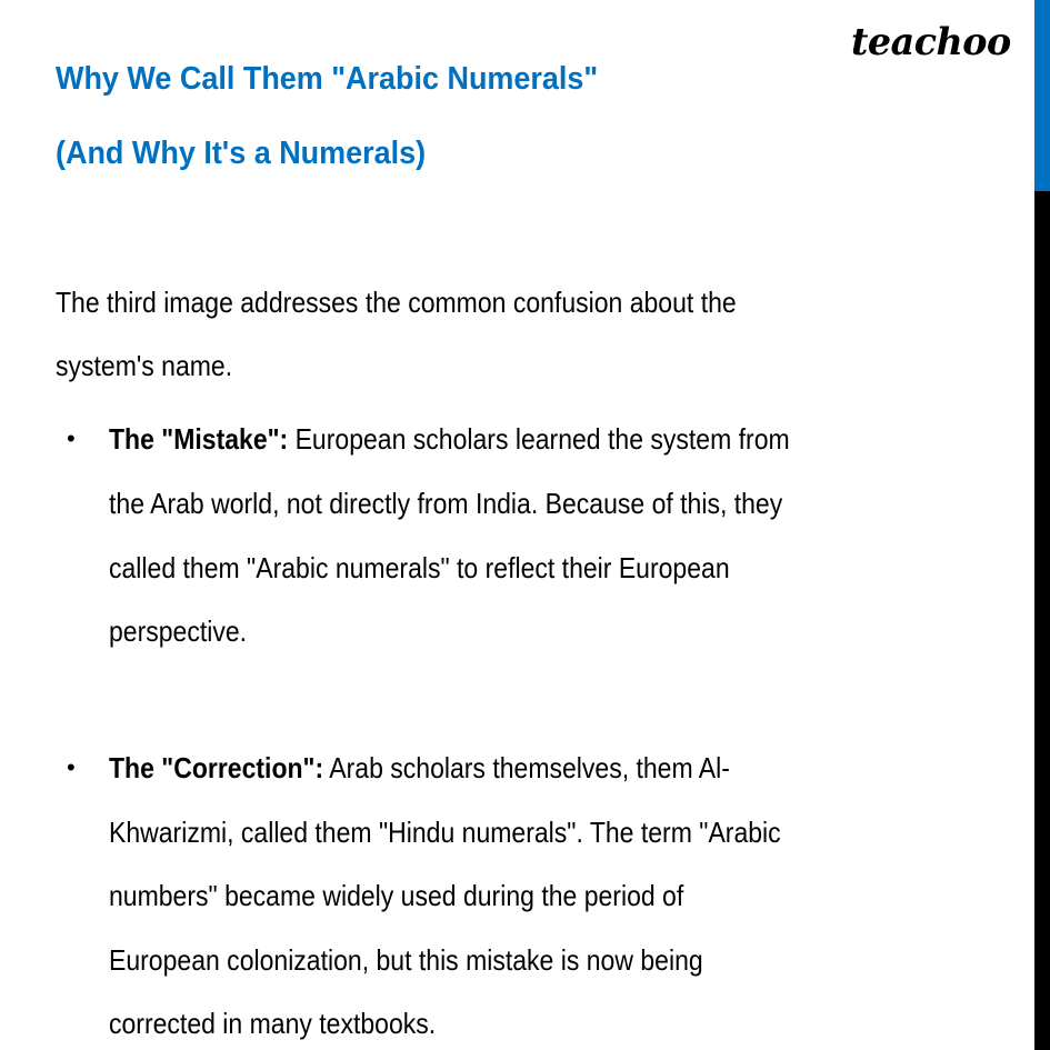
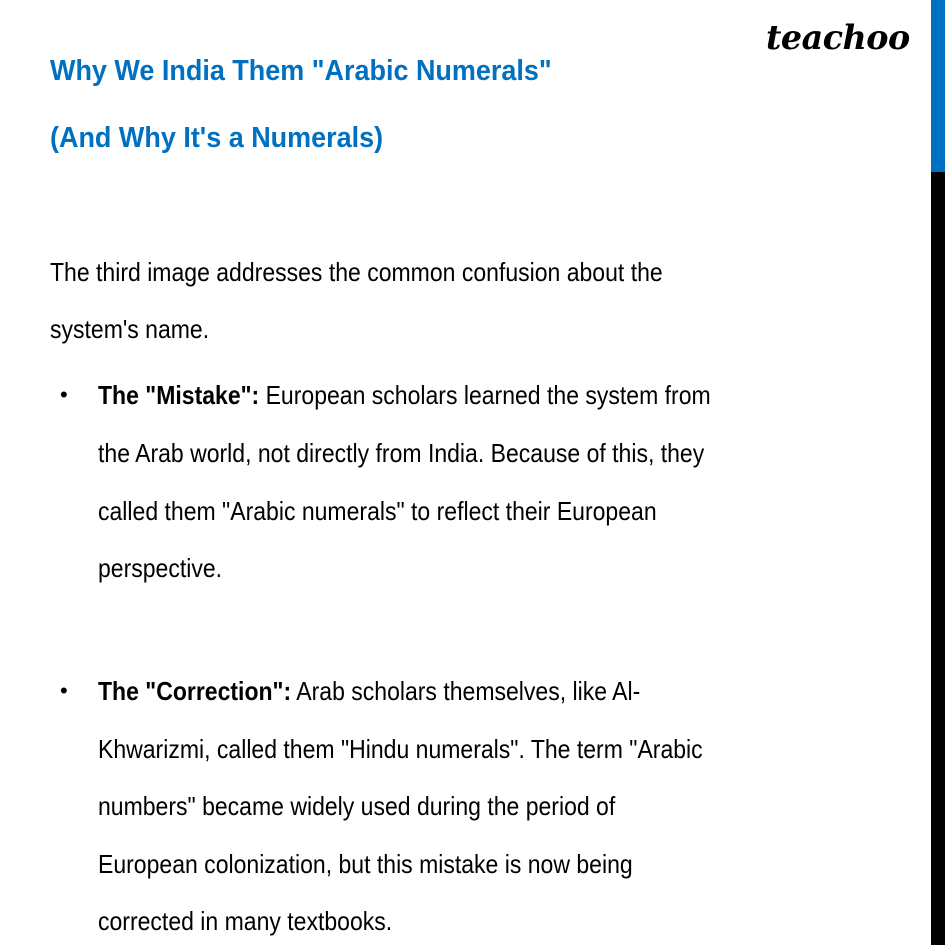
  teachoo
- Why We Call Them "Arabic Numerals"
+ Why We India Them "Arabic Numerals"
  (And Why It's a Numerals)
  The third image addresses the common confusion about the
  system's name.
  •
  The "Mistake": European scholars learned the system from
  the Arab world, not directly from India. Because of this, they
  called them "Arabic numerals" to reflect their European
  perspective.
  •
- The "Correction": Arab scholars themselves, them Al-
+ The "Correction": Arab scholars themselves, like Al-
  Khwarizmi, called them "Hindu numerals". The term "Arabic
  numbers" became widely used during the period of
  European colonization, but this mistake is now being
  corrected in many textbooks.
